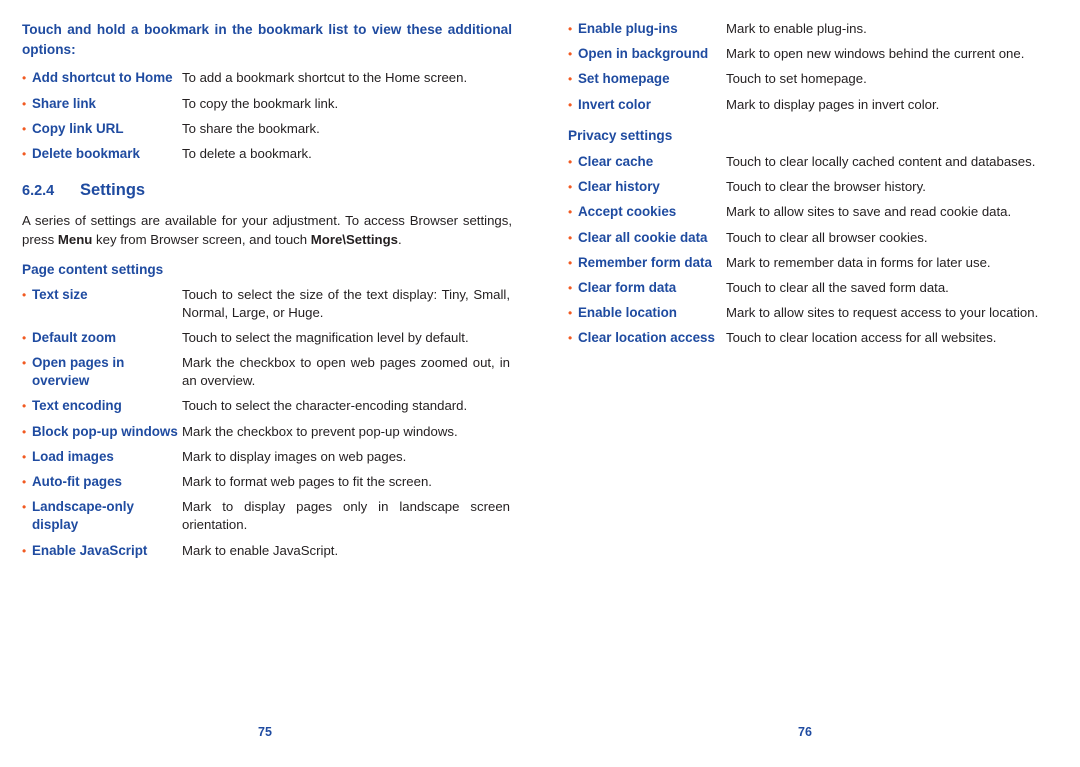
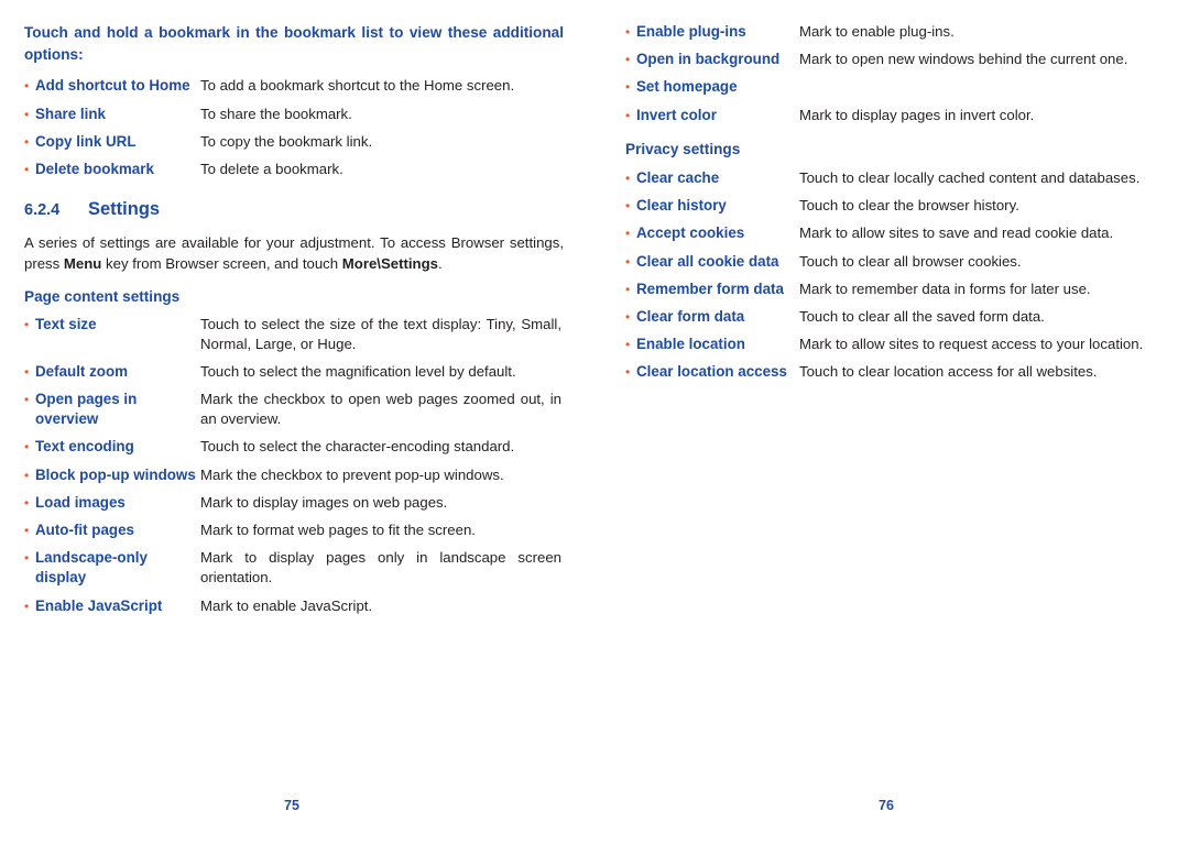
  Touch and hold a bookmark in the bookmark list to view these additional options:
  •
  Add shortcut to Home
  To add a bookmark shortcut to the Home screen.
  •
  Share link
- To copy the bookmark link.
+ To share the bookmark.
  •
  Copy link URL
- To share the bookmark.
+ To copy the bookmark link.
  •
  Delete bookmark
  To delete a bookmark.
  6.2.4
  Settings
  A series of settings are available for your adjustment. To access Browser settings, press Menu key from Browser screen, and touch More\Settings.
  Page content settings
  •
  Text size
  Touch to select the size of the text display: Tiny, Small, Normal, Large, or Huge.
  •
  Default zoom
  Touch to select the magnification level by default.
  •
  Open pages in overview
  Mark the checkbox to open web pages zoomed out, in an overview.
  •
  Text encoding
  Touch to select the character-encoding standard.
  •
  Block pop-up windows
  Mark the checkbox to prevent pop-up windows.
  •
  Load images
  Mark to display images on web pages.
  •
  Auto-fit pages
  Mark to format web pages to fit the screen.
  •
  Landscape-only display
  Mark to display pages only in landscape screen orientation.
  •
  Enable JavaScript
  Mark to enable JavaScript.
  75
  •
  Enable plug-ins
  Mark to enable plug-ins.
  •
  Open in background
  Mark to open new windows behind the current one.
  •
  Set homepage
- Touch to set homepage.
  •
  Invert color
  Mark to display pages in invert color.
  Privacy settings
  •
  Clear cache
  Touch to clear locally cached content and databases.
  •
  Clear history
  Touch to clear the browser history.
  •
  Accept cookies
  Mark to allow sites to save and read cookie data.
  •
  Clear all cookie data
  Touch to clear all browser cookies.
  •
  Remember form data
  Mark to remember data in forms for later use.
  •
  Clear form data
  Touch to clear all the saved form data.
  •
  Enable location
  Mark to allow sites to request access to your location.
  •
  Clear location access
  Touch to clear location access for all websites.
  76
